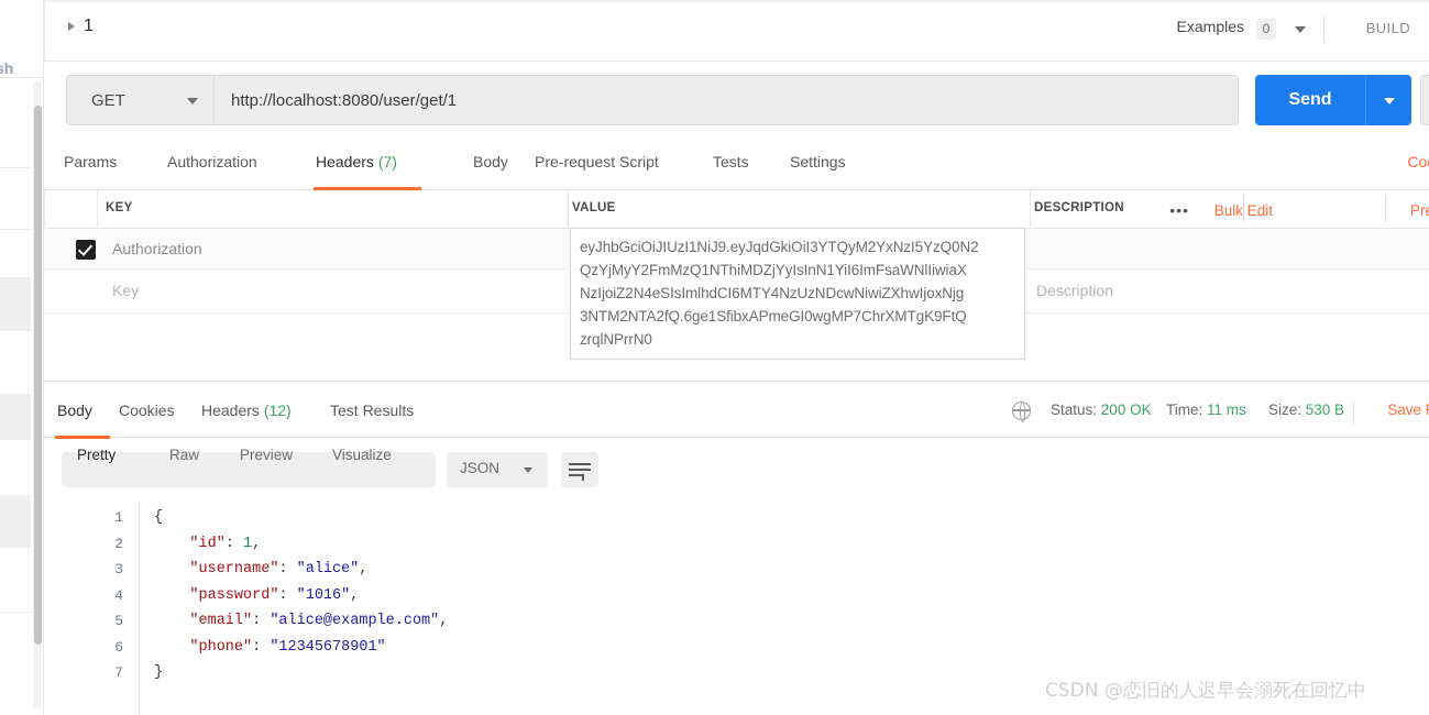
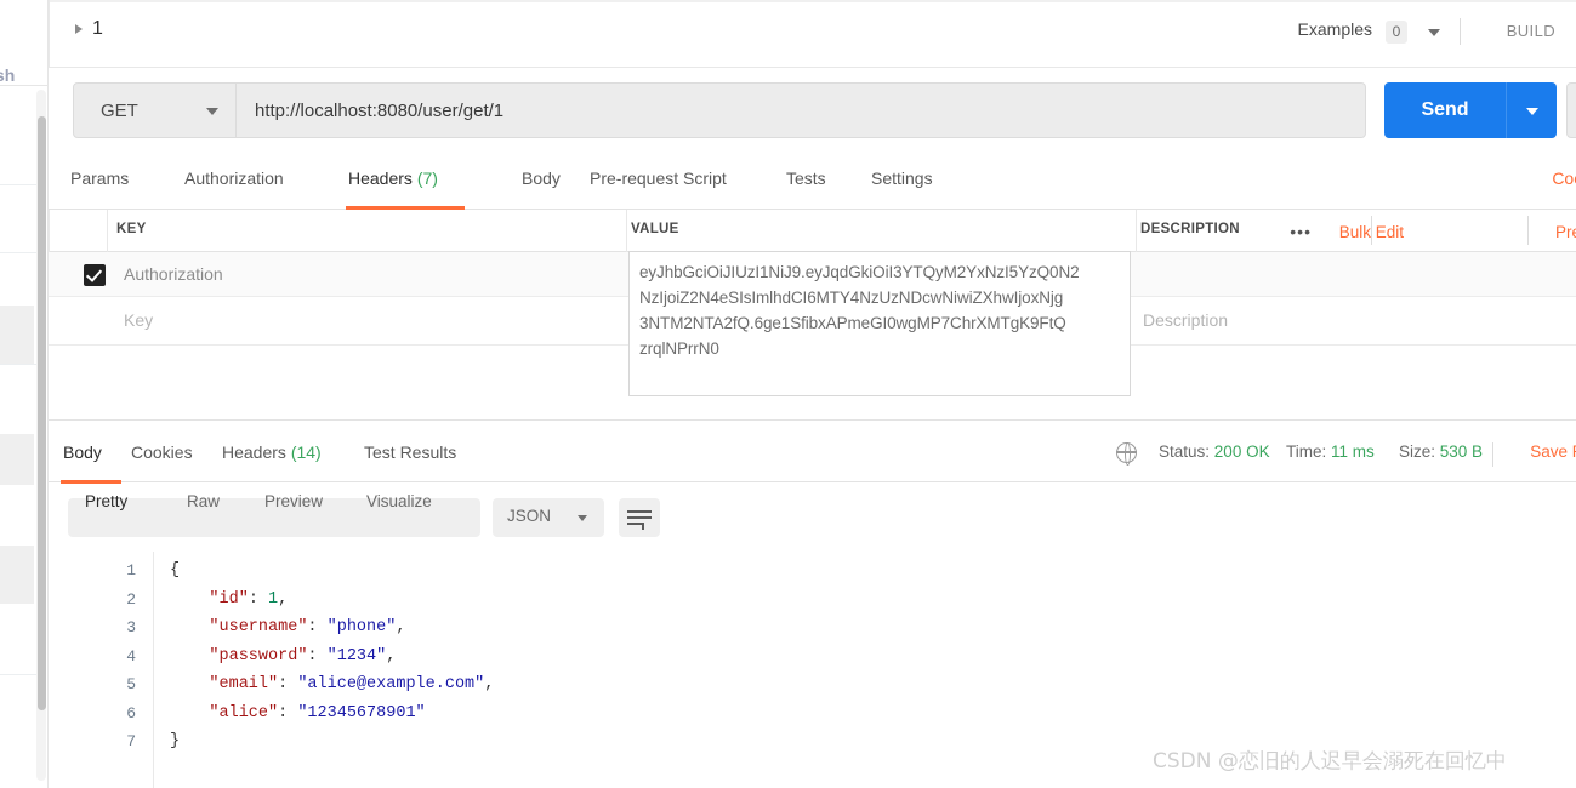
  1
  Examples
  0
  BUILD
  GET
  http://localhost:8080/user/get/1
  Send
  Params
  Authorization
  Headers (7)
  Body
  Pre-request Script
  Tests
  Settings
  KEY
  VALUE
  DESCRIPTION
  •••
  Bulk Edit
  Authorization
  Key
  Description
  eyJhbGciOiJIUzI1NiJ9.eyJqdGkiOiI3YTQyM2YxNzI5YzQ0N2
- QzYjMyY2FmMzQ1NThiMDZjYyIsInN1YiI6ImFsaWNlIiwiaX
  NzIjoiZ2N4eSIsImlhdCI6MTY4NzUzNDcwNiwiZXhwIjoxNjg
  3NTM2NTA2fQ.6ge1SfibxAPmeGI0wgMP7ChrXMTgK9FtQ
  zrqlNPrrN0
  Body
  Cookies
- Headers (12)
+ Headers (14)
  Test Results
  Status: 200 OK
  Time: 11 ms
  Size: 530 B
  Pretty
  Raw
  Preview
  Visualize
  JSON
  1
  {
  2
  "id": 1,
  3
- "username": "alice",
+ "username": "phone",
  4
- "password": "1016",
+ "password": "1234",
  5
  "email": "alice@example.com",
  6
- "phone": "12345678901"
+ "alice": "12345678901"
  7
  }
  CSDN @恋旧的人迟早会溺死在回忆中
